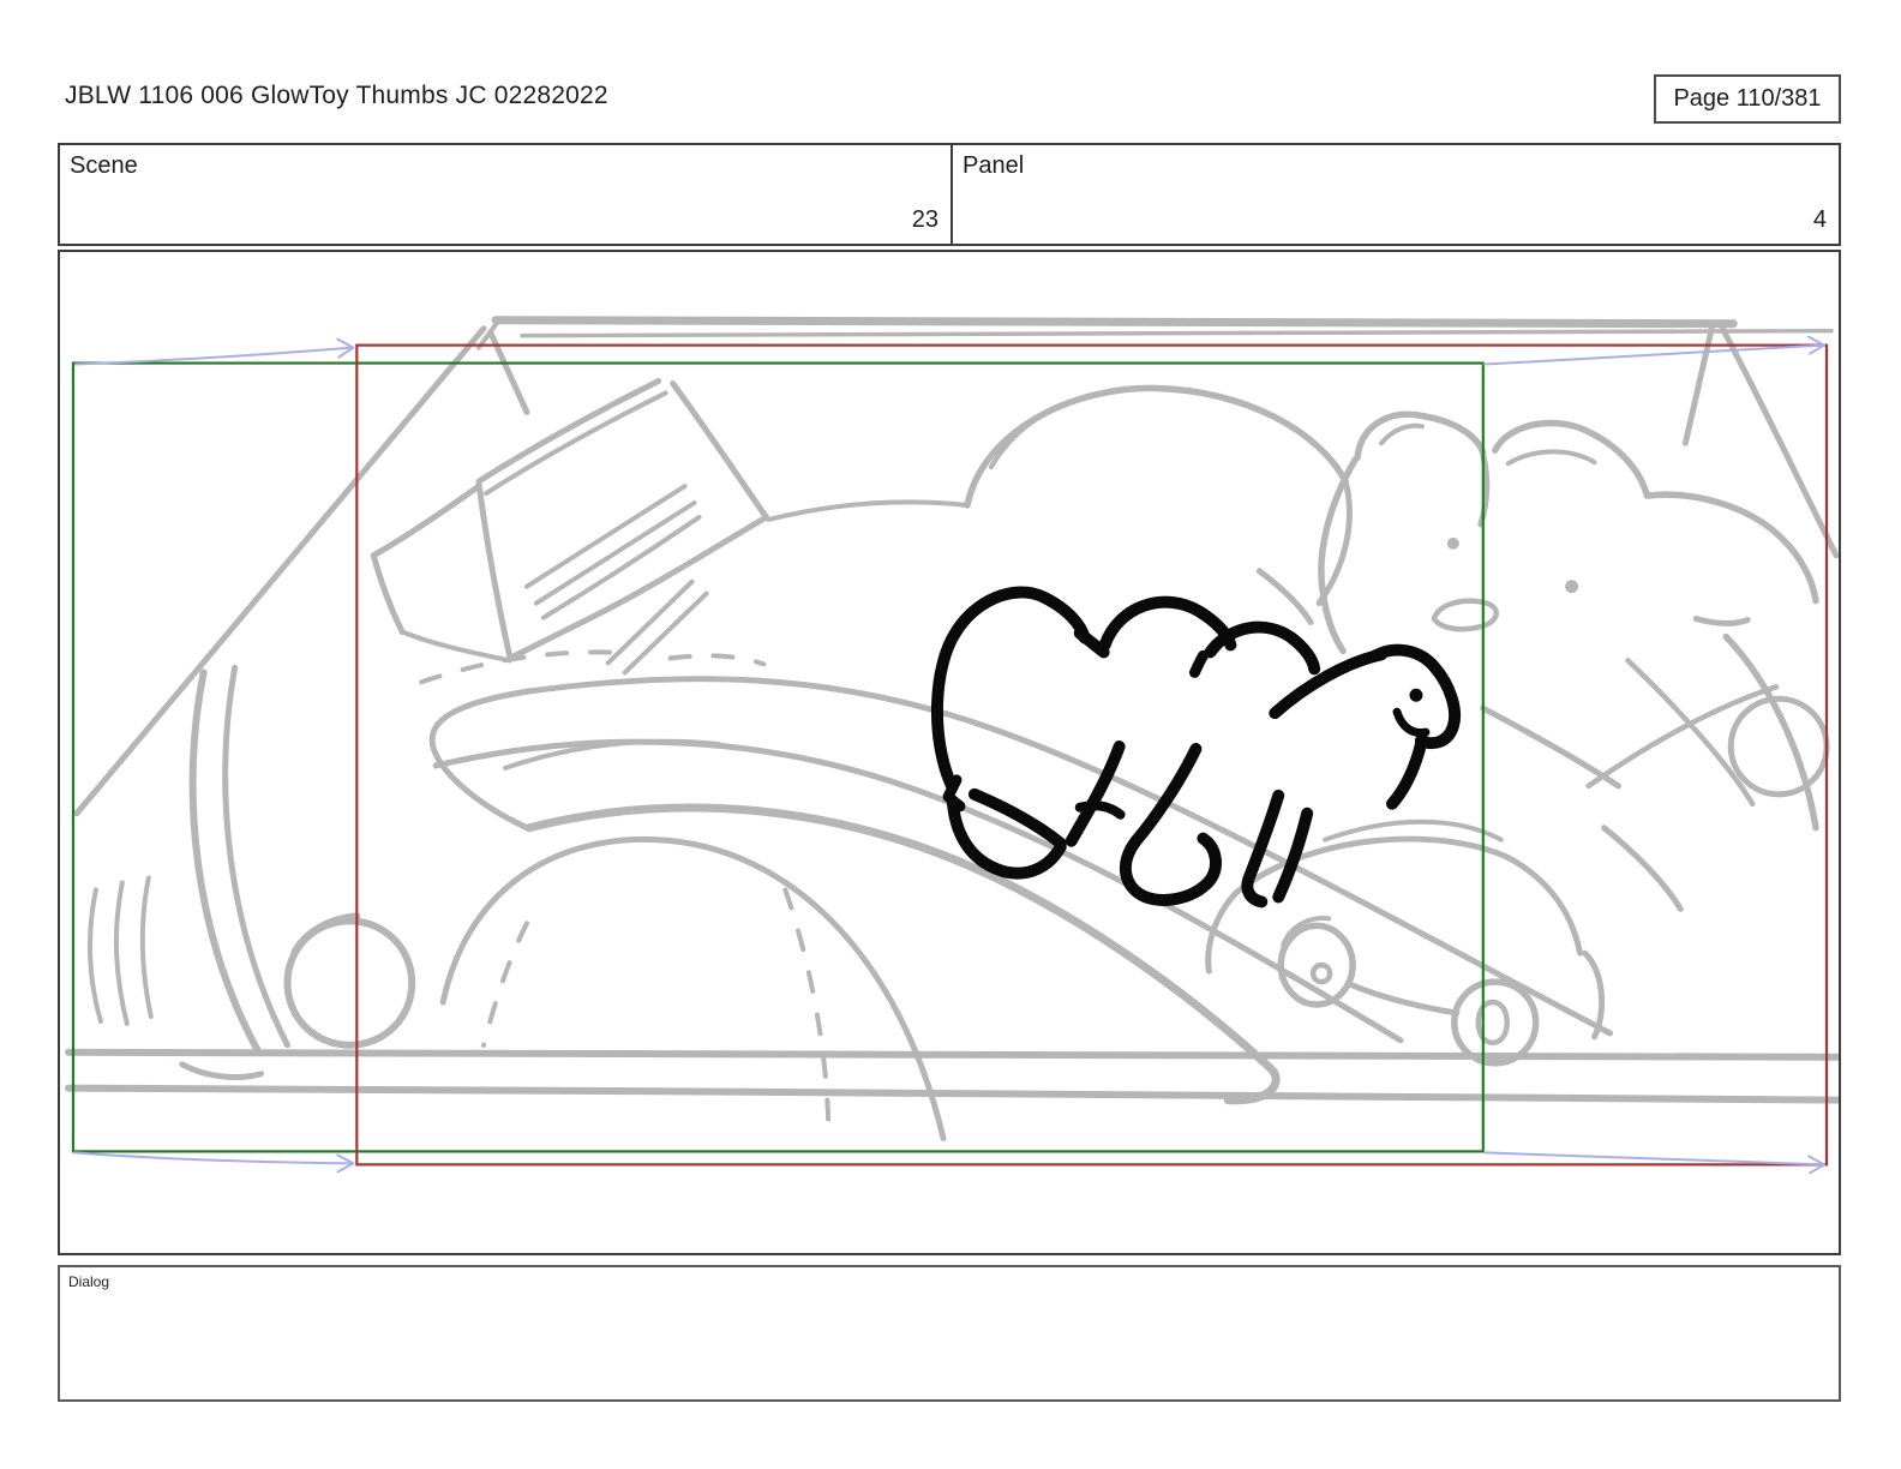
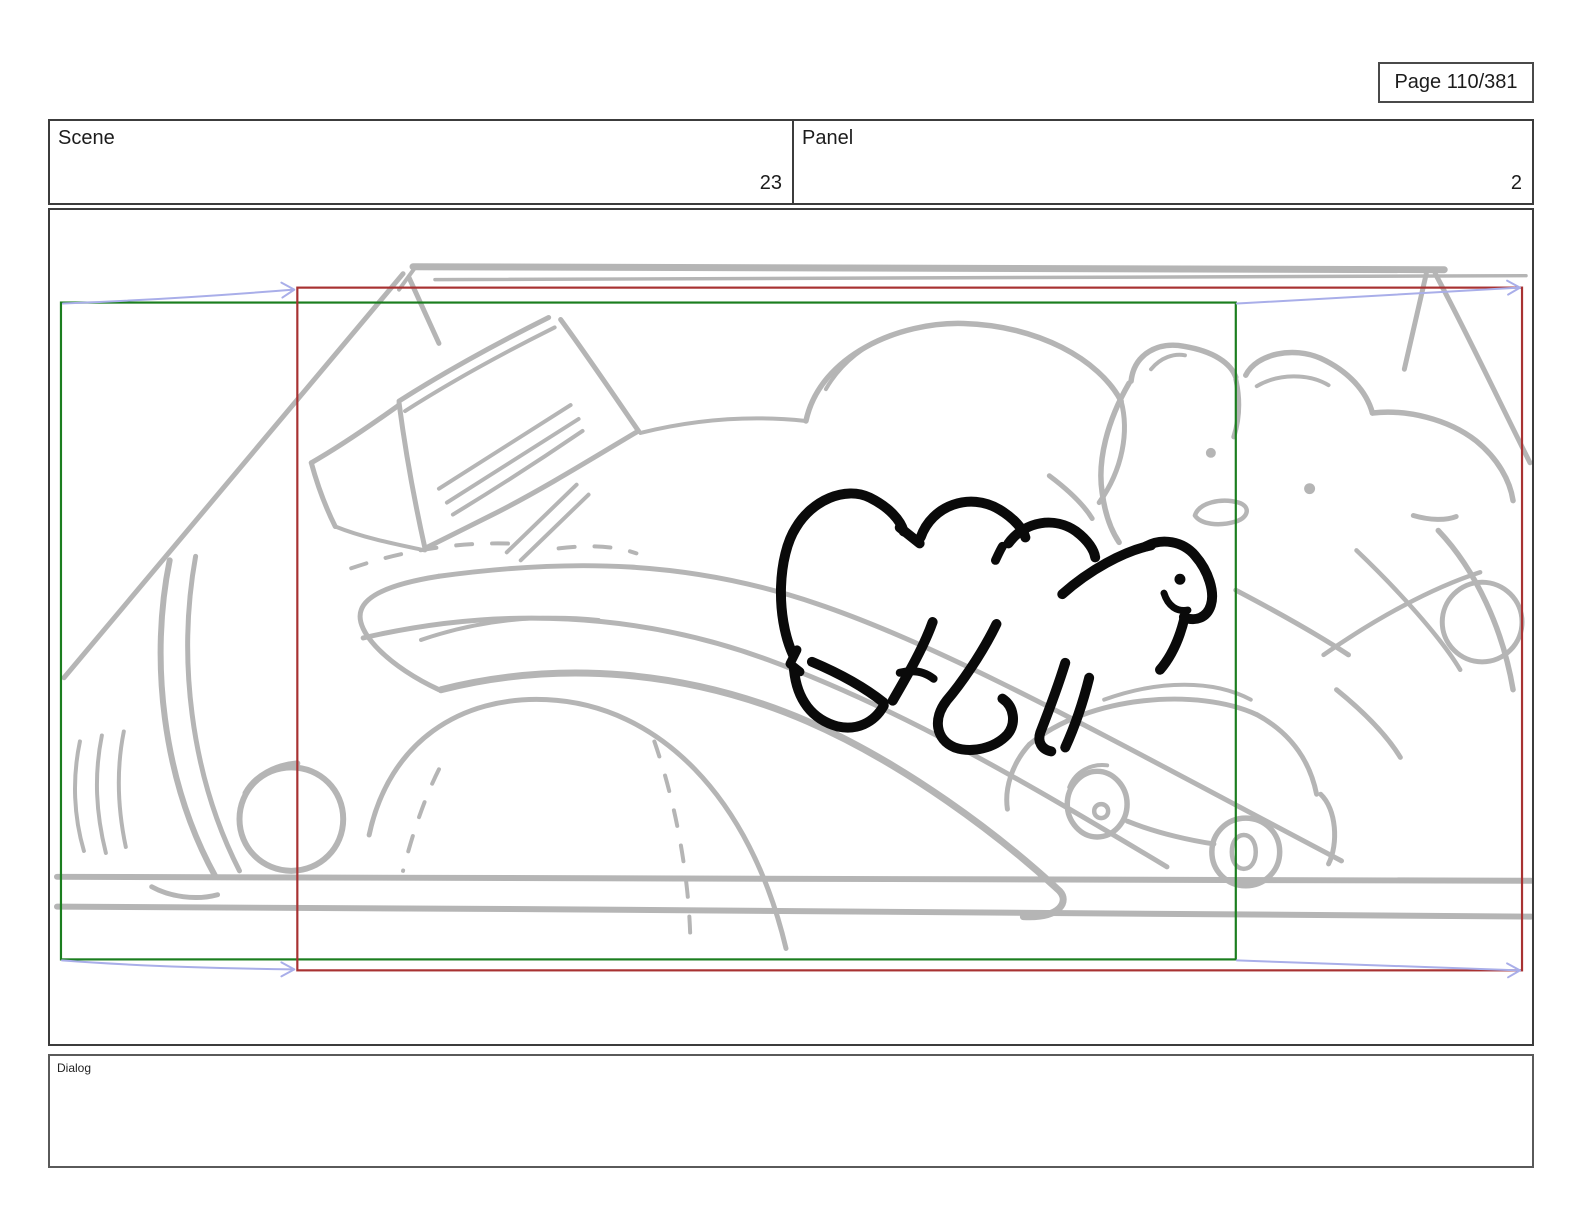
- JBLW 1106 006 GlowToy Thumbs JC 02282022
  Page 110/381
  Scene
  23
  Panel
- 4
+ 2
  Dialog
